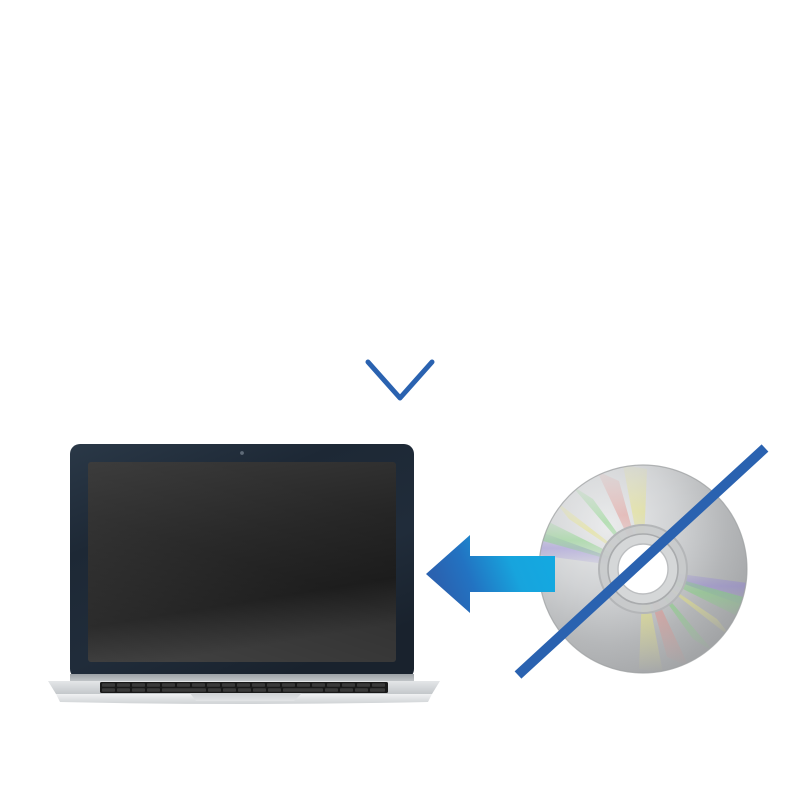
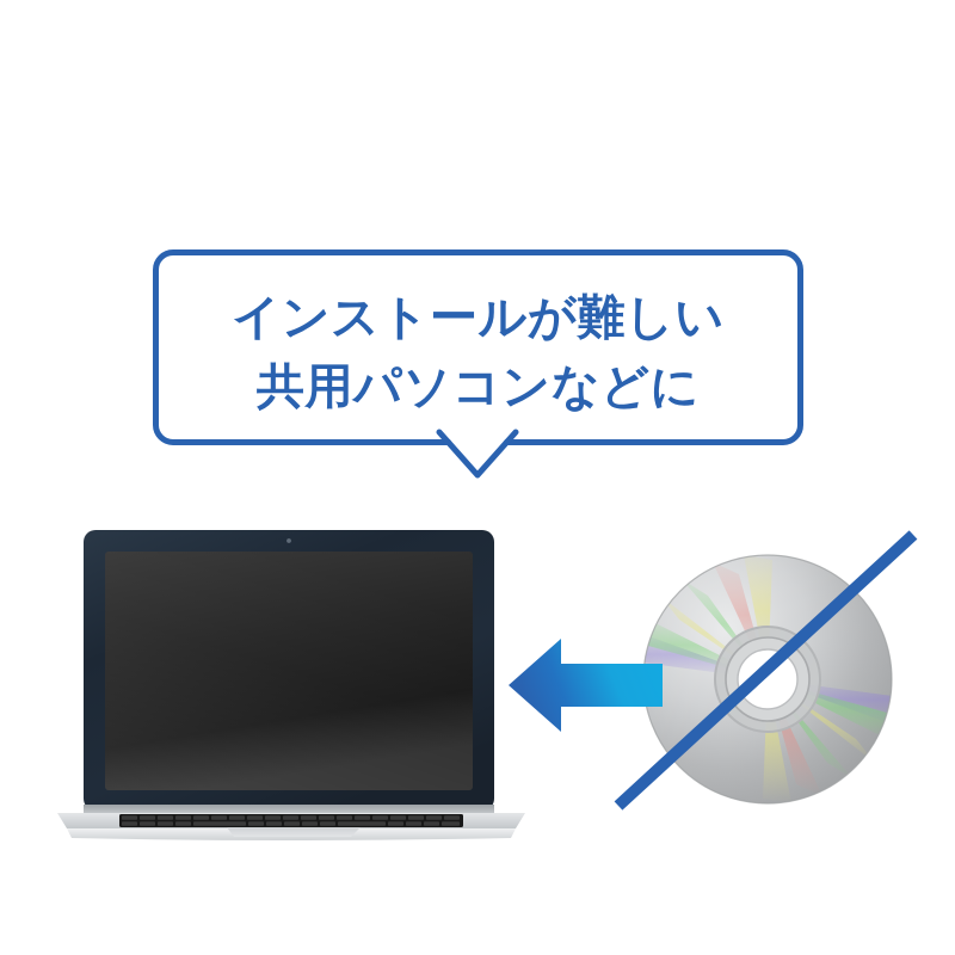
+ インストールが難しい
+ 共用パソコンなどに
